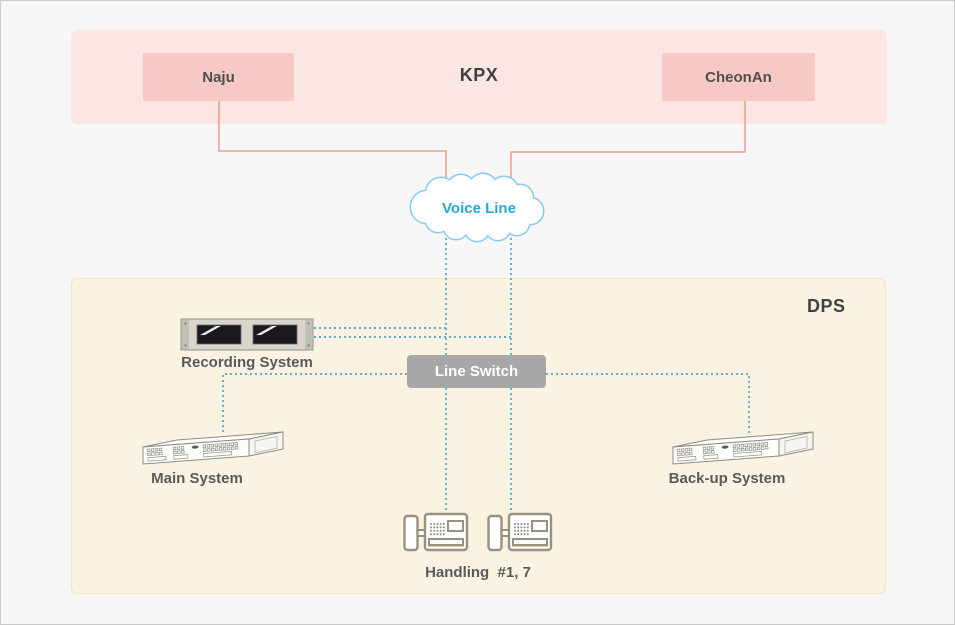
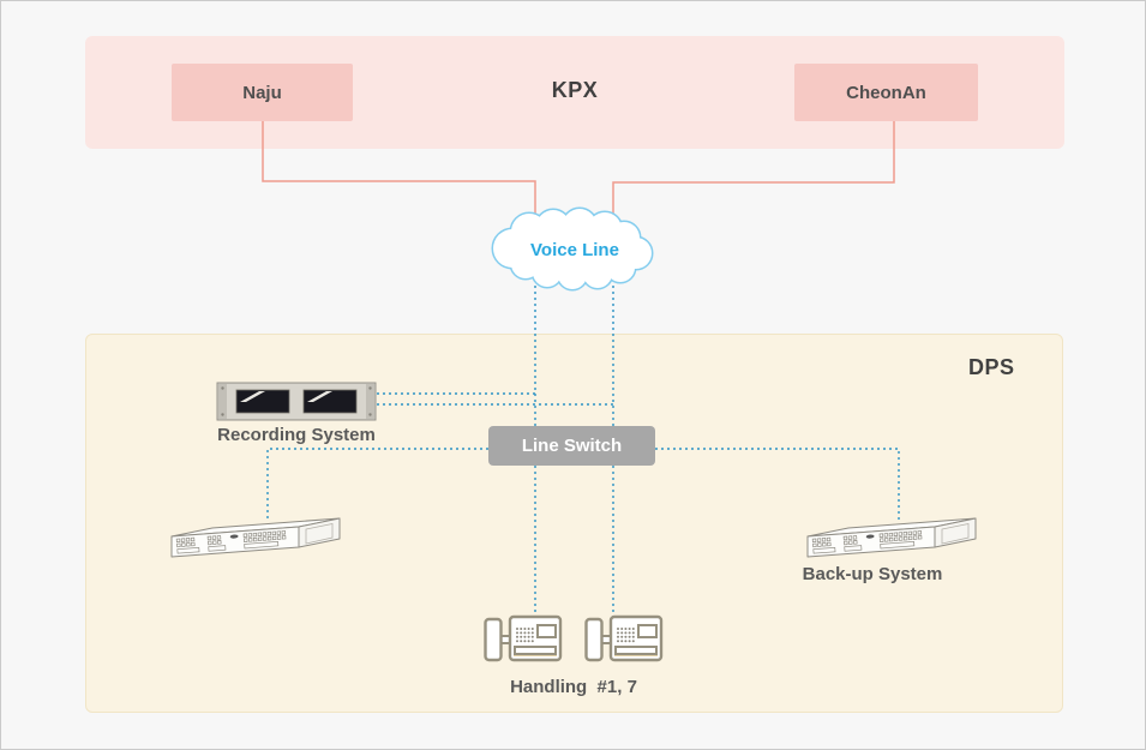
  KPX
  DPS
  Naju
  CheonAn
  Voice Line
  Line Switch
  Recording System
- Main System
  Back-up System
  Handling #1, 7
